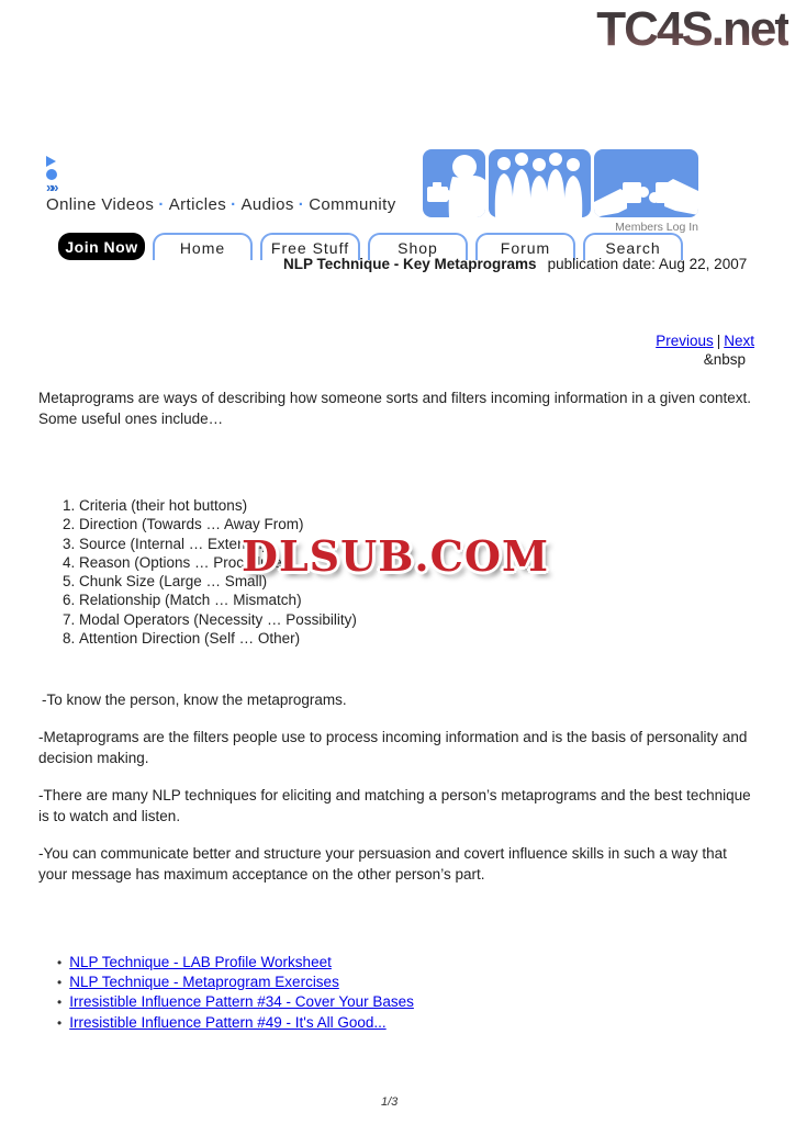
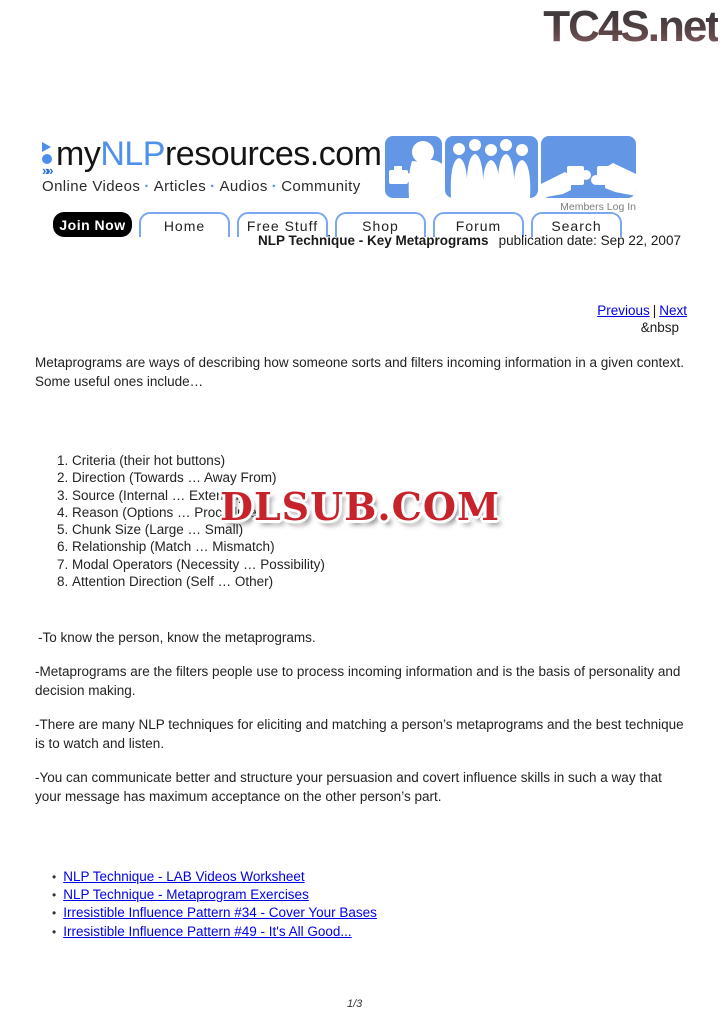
  TC4S.net
  »»
+ myNLPresources.com
  Online Videos · Articles · Audios · Community
  Members Log In
  Join Now
  Home
  Free Stuff
  Shop
  Forum
  Search
- NLP Technique - Key Metaprograms publication date: Aug 22, 2007
+ NLP Technique - Key Metaprograms publication date: Sep 22, 2007
  Previous | Next
  &nbsp
  Metaprograms are ways of describing how someone sorts and filters incoming information in a given context. Some useful ones include…
  Criteria (their hot buttons)
  Direction (Towards … Away From)
  Source (Internal … External)
  Reason (Options … Procedures)
  Chunk Size (Large … Small)
  Relationship (Match … Mismatch)
  Modal Operators (Necessity … Possibility)
  Attention Direction (Self … Other)
  DLSUB.COM
  -To know the person, know the metaprograms.
  -Metaprograms are the filters people use to process incoming information and is the basis of personality and decision making.
  -There are many NLP techniques for eliciting and matching a person’s metaprograms and the best technique is to watch and listen.
  -You can communicate better and structure your persuasion and covert influence skills in such a way that your message has maximum acceptance on the other person’s part.
- NLP Technique - LAB Profile Worksheet
+ NLP Technique - LAB Videos Worksheet
  NLP Technique - Metaprogram Exercises
  Irresistible Influence Pattern #34 - Cover Your Bases
  Irresistible Influence Pattern #49 - It's All Good...
  1/3
